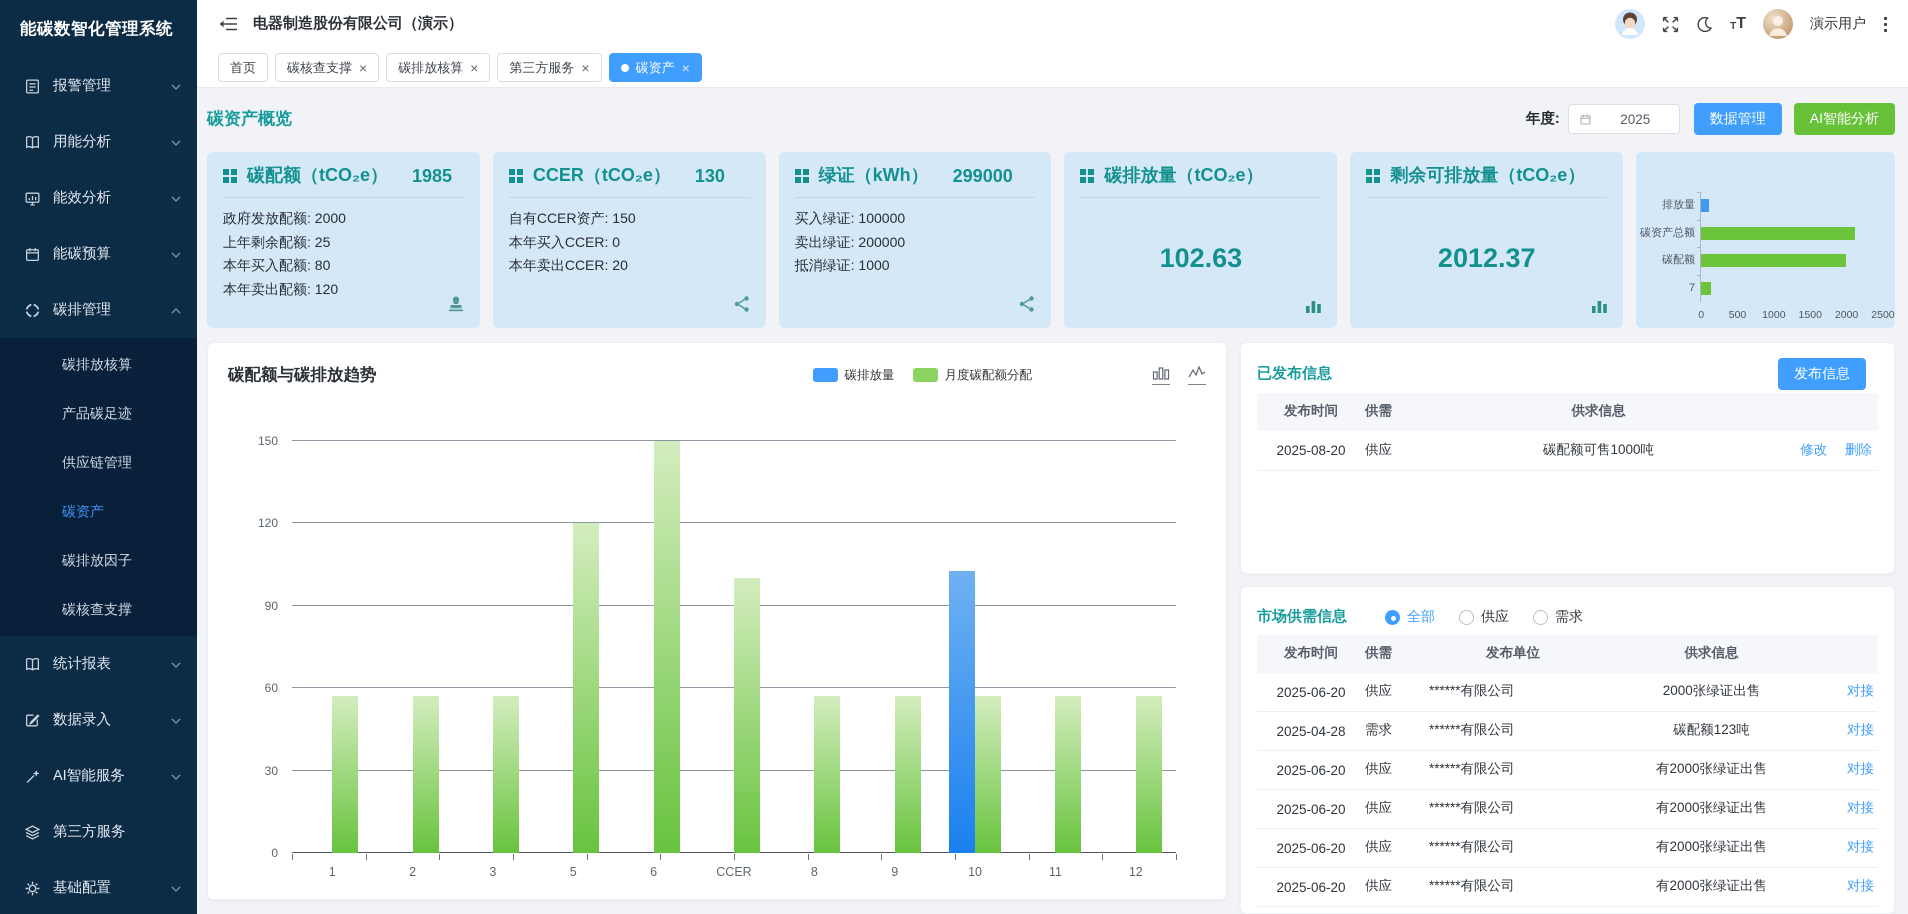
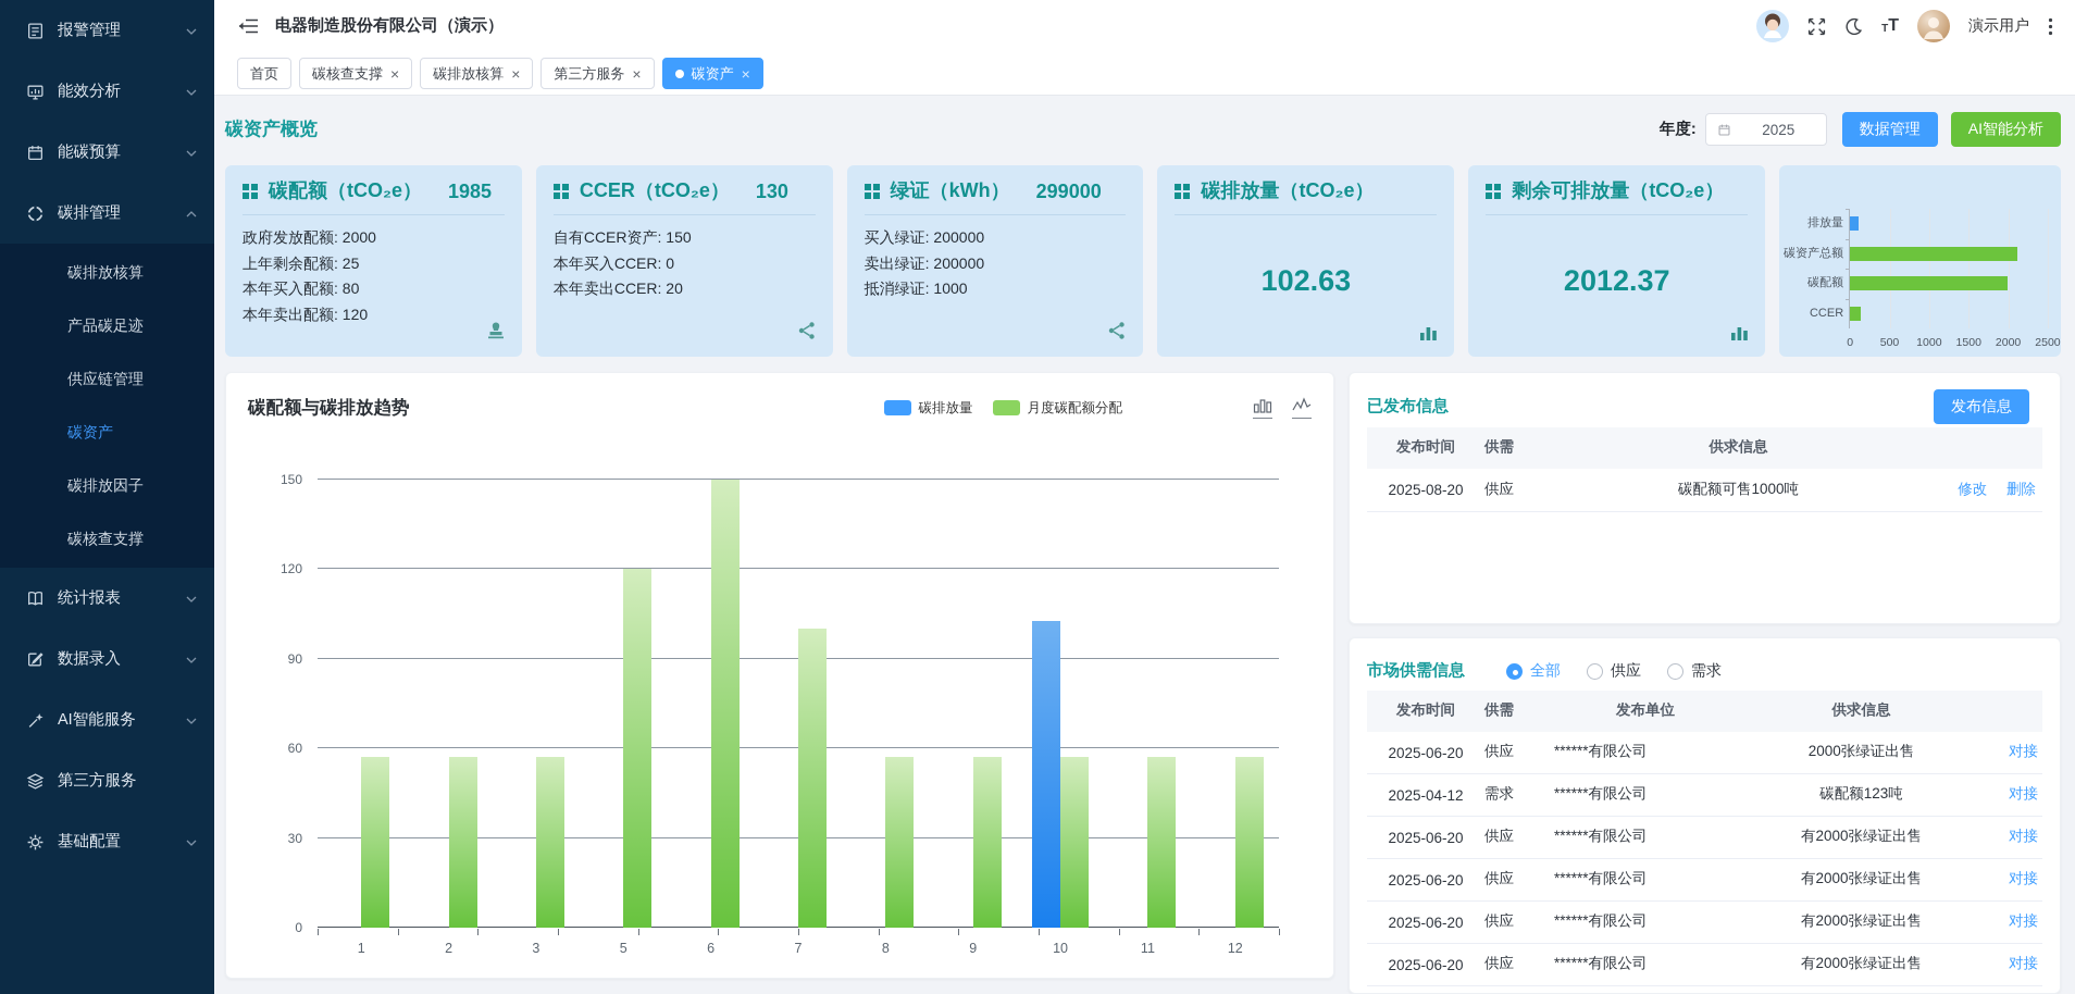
- 能碳数智化管理系统
  报警管理
- 用能分析
  能效分析
  能碳预算
  碳排管理
  碳排放核算
  产品碳足迹
  供应链管理
  碳资产
  碳排放因子
  碳核查支撑
  统计报表
  数据录入
  AI智能服务
  第三方服务
  基础配置
  电器制造股份有限公司（演示）
  T
  T
  演示用户
  首页
  碳核查支撑
  ×
  碳排放核算
  ×
  第三方服务
  ×
  碳资产
  ×
  碳资产概览
  年度:
  2025
  数据管理
  AI智能分析
  碳配额（tCO₂e）
  1985
  政府发放配额: 2000
  上年剩余配额: 25
  本年买入配额: 80
  本年卖出配额: 120
  CCER（tCO₂e）
  130
  自有CCER资产: 150
  本年买入CCER: 0
  本年卖出CCER: 20
  绿证（kWh）
  299000
- 买入绿证: 100000
+ 买入绿证: 200000
  卖出绿证: 200000
  抵消绿证: 1000
  碳排放量（tCO₂e）
  102.63
  剩余可排放量（tCO₂e）
  2012.37
  0
  500
  1000
  1500
  2000
  2500
  排放量
  碳资产总额
  碳配额
- 7
+ CCER
  碳配额与碳排放趋势
  碳排放量
  月度碳配额分配
  0
  30
  60
  90
  120
  150
  1
  2
  3
  5
  6
- CCER
+ 7
  8
  9
  10
  11
  12
  已发布信息
  发布信息
  发布时间
  供需
  供求信息
  2025-08-20
  供应
  碳配额可售1000吨
  修改 删除
  市场供需信息
  全部
  供应
  需求
  发布时间
  供需
  发布单位
  供求信息
  2025-06-20
  供应
  ******有限公司
  2000张绿证出售
  对接
- 2025-04-28
+ 2025-04-12
  需求
  ******有限公司
  碳配额123吨
  对接
  2025-06-20
  供应
  ******有限公司
  有2000张绿证出售
  对接
  2025-06-20
  供应
  ******有限公司
  有2000张绿证出售
  对接
  2025-06-20
  供应
  ******有限公司
  有2000张绿证出售
  对接
  2025-06-20
  供应
  ******有限公司
  有2000张绿证出售
  对接
